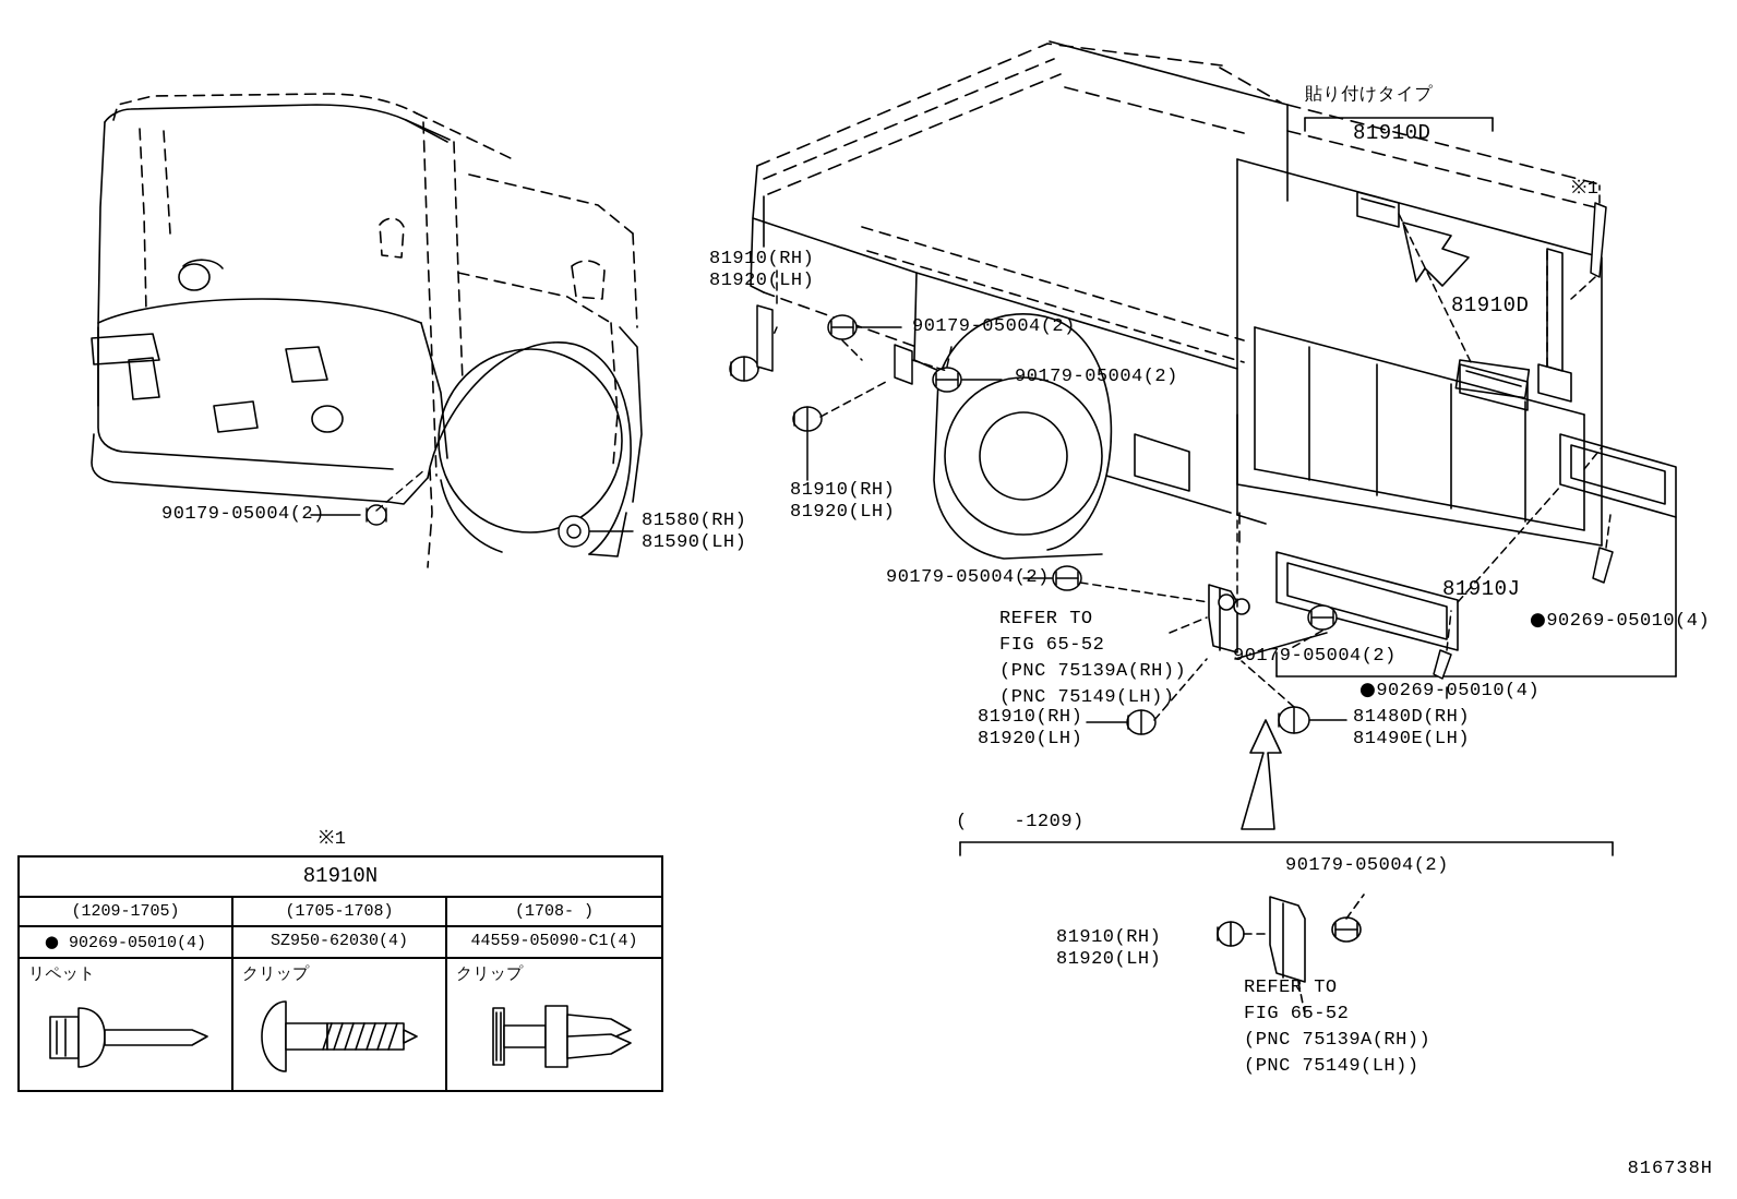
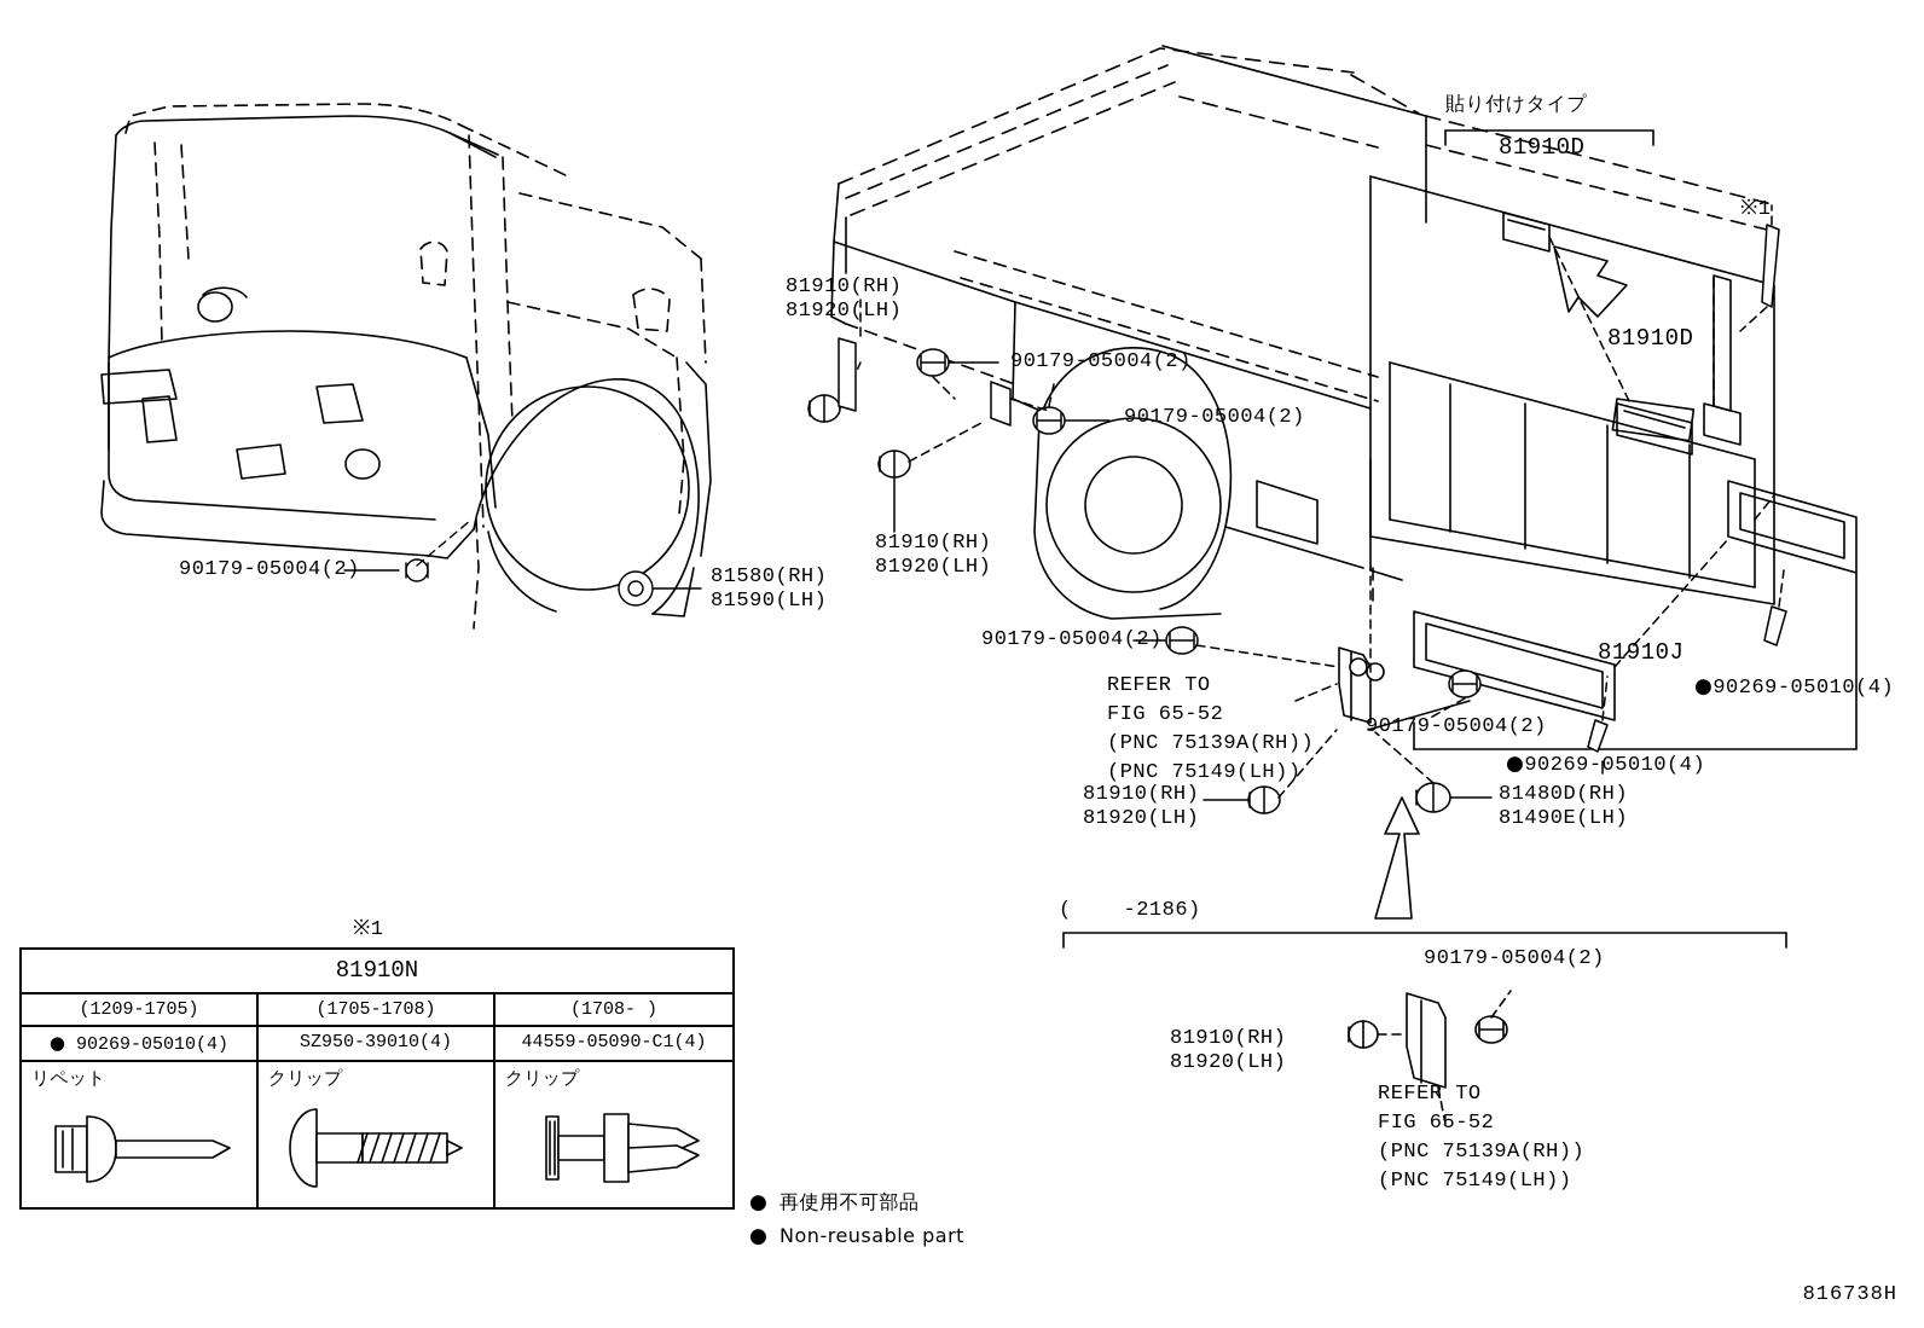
  90179-05004(2)
  81580(RH)
  81590(LH)
  貼り付けタイプ
  81910D
  81910D
  81910J
  81910(RH)
  81920(LH)
  81910(RH)
  81920(LH)
  81910(RH)
  81920(LH)
  90179-05004(2)
  90179-05004(2)
  90179-05004(2)
  90179-05004(2)
  ●90269-05010(4)
  ●90269-05010(4)
  81480D(RH)
  81490E(LH)
  REFER TO
  FIG 65-52
  (PNC 75139A(RH))
  (PNC 75149(LH))
  ※1
- ( -1209)
+ ( -2186)
  90179-05004(2)
  81910(RH)
  81920(LH)
  REFER TO
  FIG 65-52
  (PNC 75139A(RH))
  (PNC 75149(LH))
  ※1
  81910N
  (1209-1705)
  (1705-1708)
  (1708- )
  ● 90269-05010(4)
- SZ950-62030(4)
+ SZ950-39010(4)
  44559-05090-C1(4)
  リペット
  クリップ
  クリップ
+ ● 再使用不可部品
+ ● Non-reusable part
  816738H
